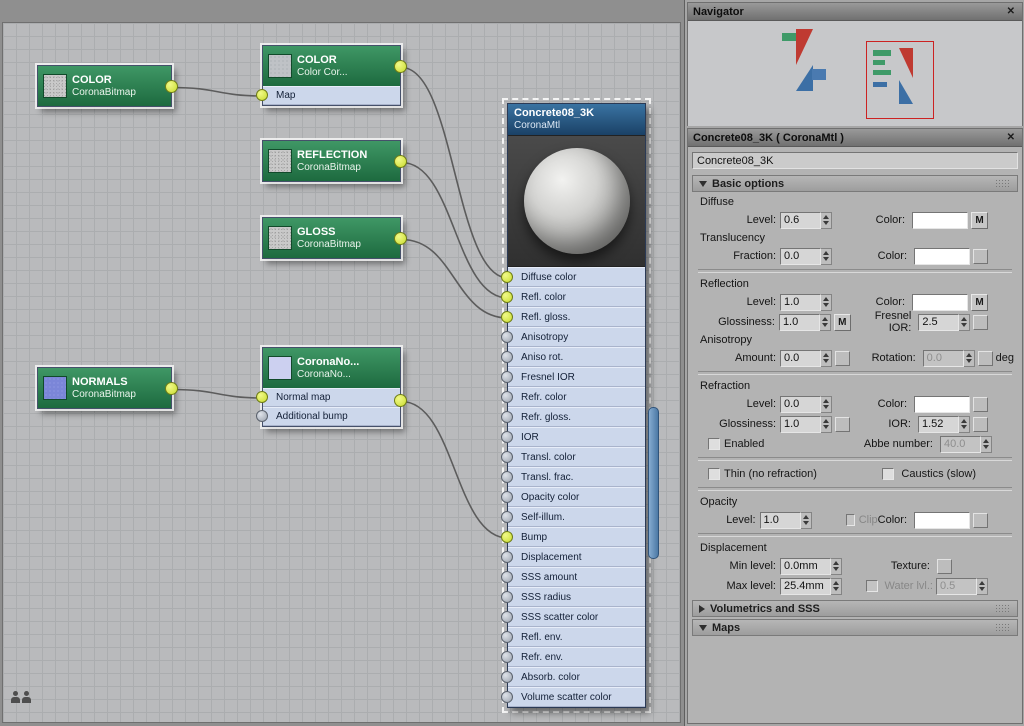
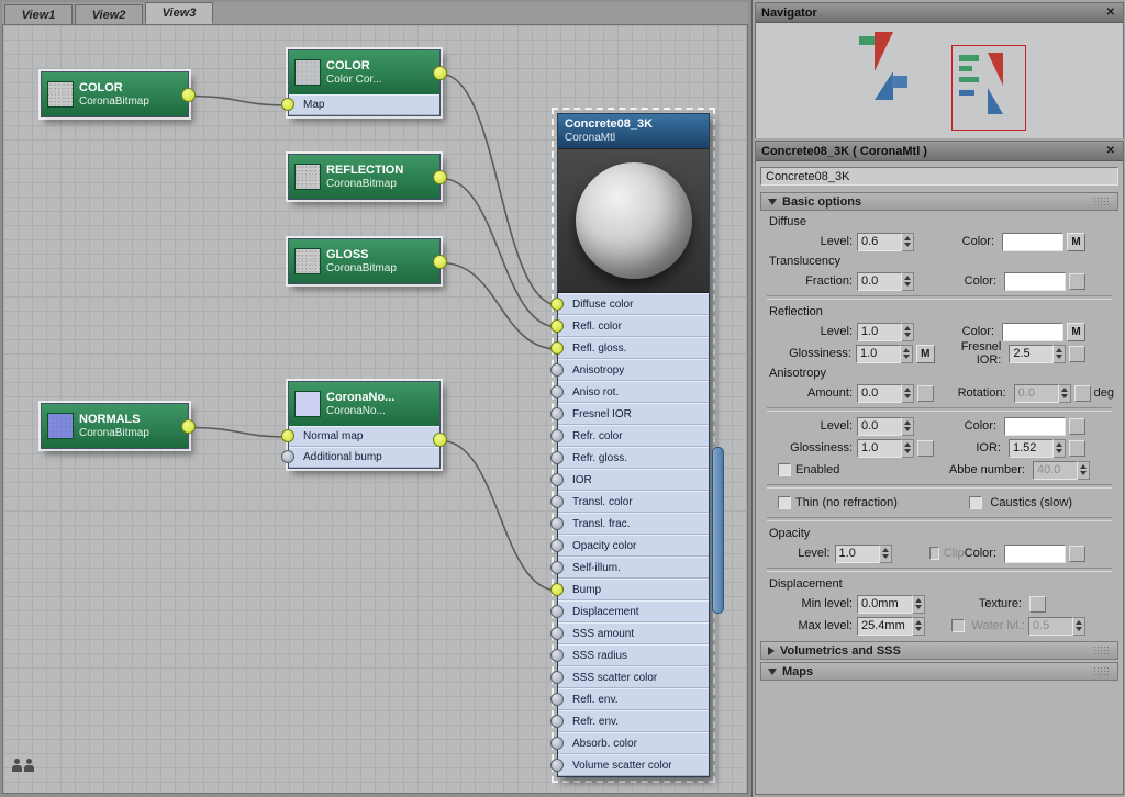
+ View1
+ View2
+ View3
  COLOR
  CoronaBitmap
  COLOR
  Color Cor...
  Map
  REFLECTION
  CoronaBitmap
  GLOSS
  CoronaBitmap
  NORMALS
  CoronaBitmap
  CoronaNo...
  CoronaNo...
  Normal map
  Additional bump
  Concrete08_3K
  CoronaMtl
  Diffuse color
  Refl. color
  Refl. gloss.
  Anisotropy
  Aniso rot.
  Fresnel IOR
  Refr. color
  Refr. gloss.
  IOR
  Transl. color
  Transl. frac.
  Opacity color
  Self-illum.
  Bump
  Displacement
  SSS amount
  SSS radius
  SSS scatter color
  Refl. env.
  Refr. env.
  Absorb. color
  Volume scatter color
  Navigator
  ✕
  Concrete08_3K ( CoronaMtl )
  ✕
  Concrete08_3K
  Basic options
  Diffuse
  Level:
  0.6
  Color:
  M
  Translucency
  Fraction:
  0.0
  Color:
  Reflection
  Level:
  1.0
  Color:
  M
  Glossiness:
  1.0
  M
  Fresnel IOR:
  2.5
  Anisotropy
  Amount:
  0.0
  Rotation:
  0.0
  deg
- Refraction
  Level:
  0.0
  Color:
  Glossiness:
  1.0
  IOR:
  1.52
  Enabled
  Abbe number:
  40.0
  Thin (no refraction)
  Caustics (slow)
  Opacity
  Level:
  1.0
  Clip
  Color:
  Displacement
  Min level:
  0.0mm
  Texture:
  Max level:
  25.4mm
  Water lvl.:
  0.5
  Volumetrics and SSS
  Maps
